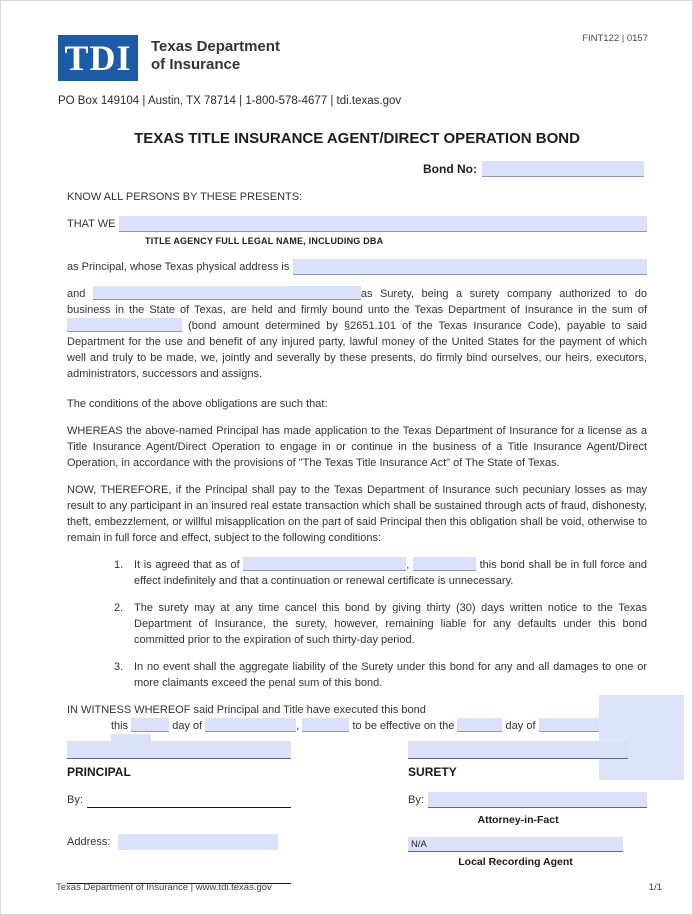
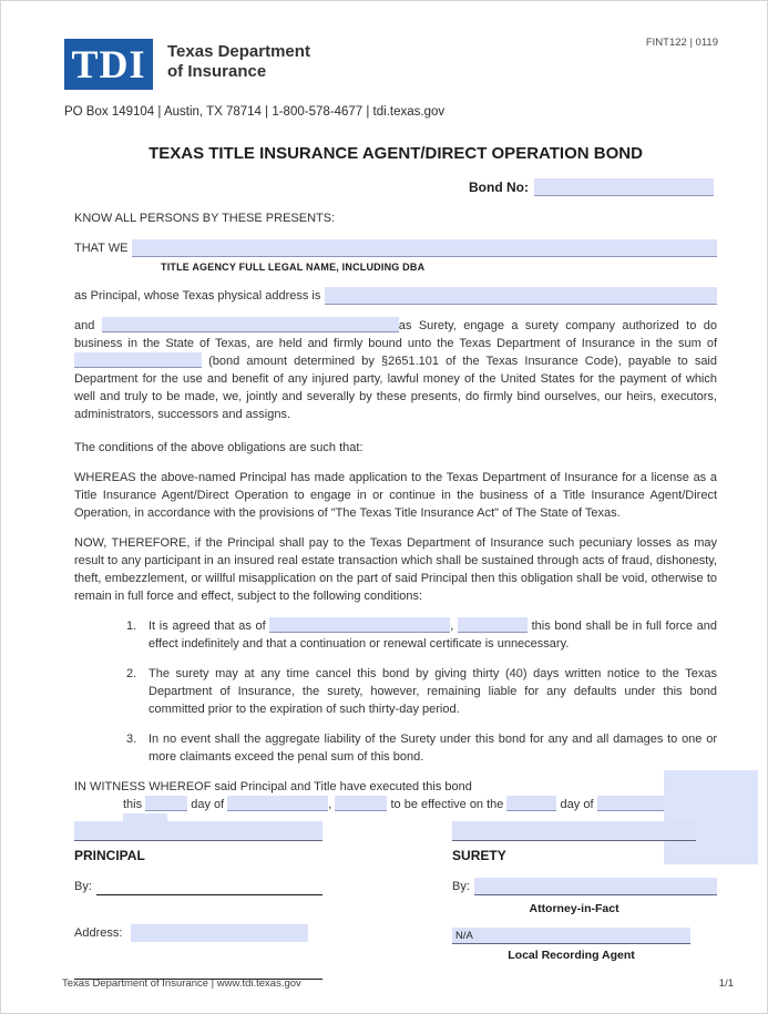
- FINT122 | 0157
+ FINT122 | 0119
  TDI
  Texas Department
  of Insurance
  PO Box 149104 | Austin, TX 78714 | 1-800-578-4677 | tdi.texas.gov
  TEXAS TITLE INSURANCE AGENT/DIRECT OPERATION BOND
  Bond No:
  KNOW ALL PERSONS BY THESE PRESENTS:
  THAT WE
  TITLE AGENCY FULL LEGAL NAME, INCLUDING DBA
  as Principal, whose Texas physical address is
- and as Surety, being a surety company authorized to do business in the State of Texas, are held and firmly bound unto the Texas Department of Insurance in the sum of (bond amount determined by §2651.101 of the Texas Insurance Code), payable to said Department for the use and benefit of any injured party, lawful money of the United States for the payment of which well and truly to be made, we, jointly and severally by these presents, do firmly bind ourselves, our heirs, executors, administrators, successors and assigns.
+ and as Surety, engage a surety company authorized to do business in the State of Texas, are held and firmly bound unto the Texas Department of Insurance in the sum of (bond amount determined by §2651.101 of the Texas Insurance Code), payable to said Department for the use and benefit of any injured party, lawful money of the United States for the payment of which well and truly to be made, we, jointly and severally by these presents, do firmly bind ourselves, our heirs, executors, administrators, successors and assigns.
  The conditions of the above obligations are such that:
  WHEREAS the above-named Principal has made application to the Texas Department of Insurance for a license as a Title Insurance Agent/Direct Operation to engage in or continue in the business of a Title Insurance Agent/Direct Operation, in accordance with the provisions of "The Texas Title Insurance Act" of The State of Texas.
  NOW, THEREFORE, if the Principal shall pay to the Texas Department of Insurance such pecuniary losses as may result to any participant in an insured real estate transaction which shall be sustained through acts of fraud, dishonesty, theft, embezzlement, or willful misapplication on the part of said Principal then this obligation shall be void, otherwise to remain in full force and effect, subject to the following conditions:
  1.
  It is agreed that as of , this bond shall be in full force and effect indefinitely and that a continuation or renewal certificate is unnecessary.
  2.
- The surety may at any time cancel this bond by giving thirty (30) days written notice to the Texas Department of Insurance, the surety, however, remaining liable for any defaults under this bond committed prior to the expiration of such thirty-day period.
+ The surety may at any time cancel this bond by giving thirty (40) days written notice to the Texas Department of Insurance, the surety, however, remaining liable for any defaults under this bond committed prior to the expiration of such thirty-day period.
  3.
  In no event shall the aggregate liability of the Surety under this bond for any and all damages to one or more claimants exceed the penal sum of this bond.
  IN WITNESS WHEREOF said Principal and Title have executed this bond
  this day of , to be effective on the day of
  PRINCIPAL
  By:
  Address:
  SURETY
  By:
  Attorney-in-Fact
  N/A
  Local Recording Agent
  Texas Department of Insurance | www.tdi.texas.gov
  1/1
